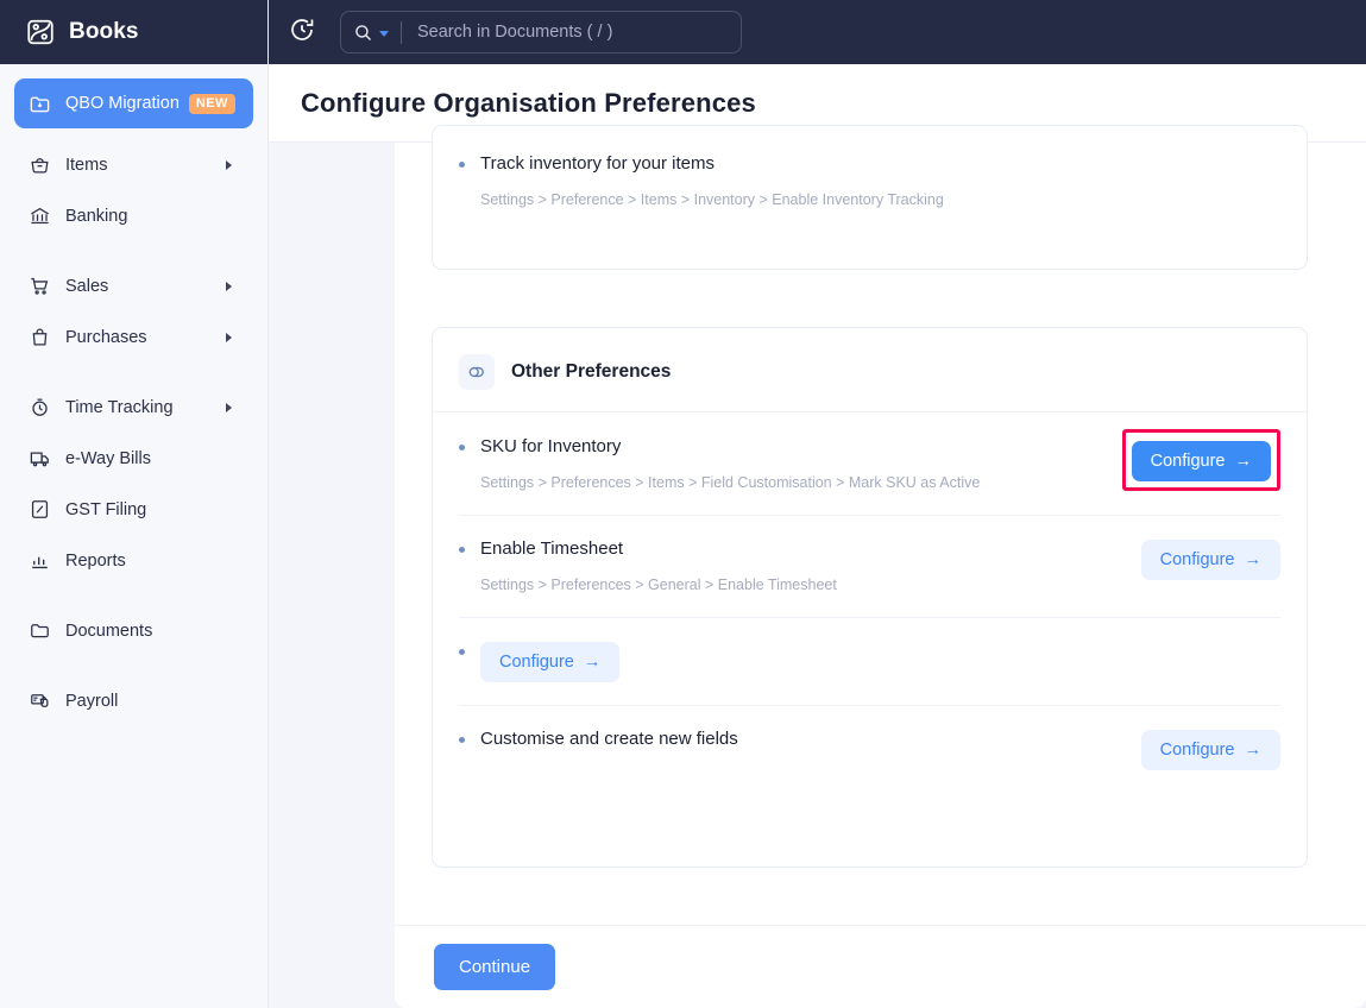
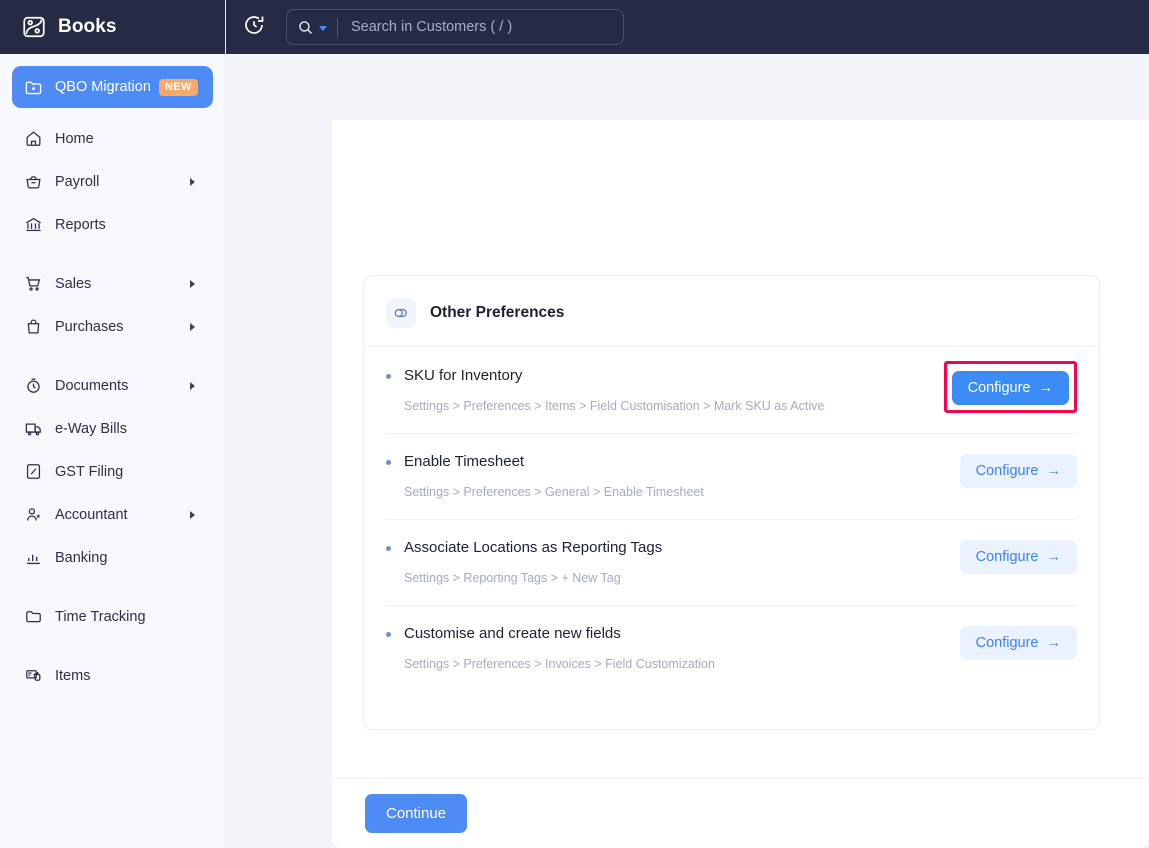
  Books
  QBO Migration
  NEW
+ Home
- Items
+ Payroll
- Banking
+ Reports
  Sales
  Purchases
- Time Tracking
+ Documents
  e-Way Bills
  GST Filing
+ Accountant
- Reports
+ Banking
- Documents
+ Time Tracking
- Payroll
+ Items
- Search in Documents ( / )
+ Search in Customers ( / )
- Configure Organisation Preferences
- Track inventory for your items
- Settings > Preference > Items > Inventory > Enable Inventory Tracking
  Other Preferences
  SKU for Inventory
  Settings > Preferences > Items > Field Customisation > Mark SKU as Active
  Configure
  →
  Enable Timesheet
  Settings > Preferences > General > Enable Timesheet
  Configure
  →
+ Associate Locations as Reporting Tags
+ Settings > Reporting Tags > + New Tag
  Configure
  →
  Customise and create new fields
+ Settings > Preferences > Invoices > Field Customization
  Configure
  →
  Continue
